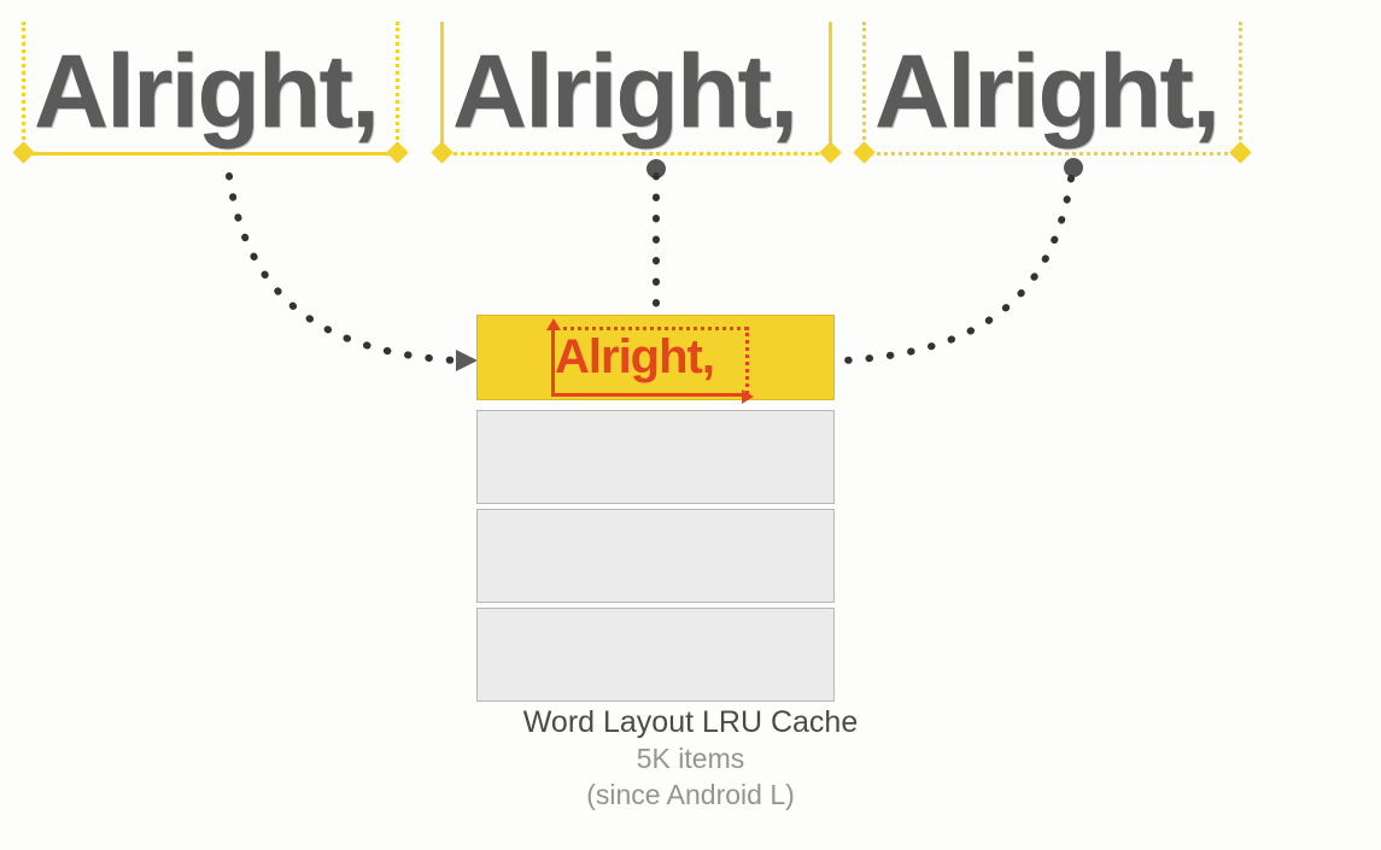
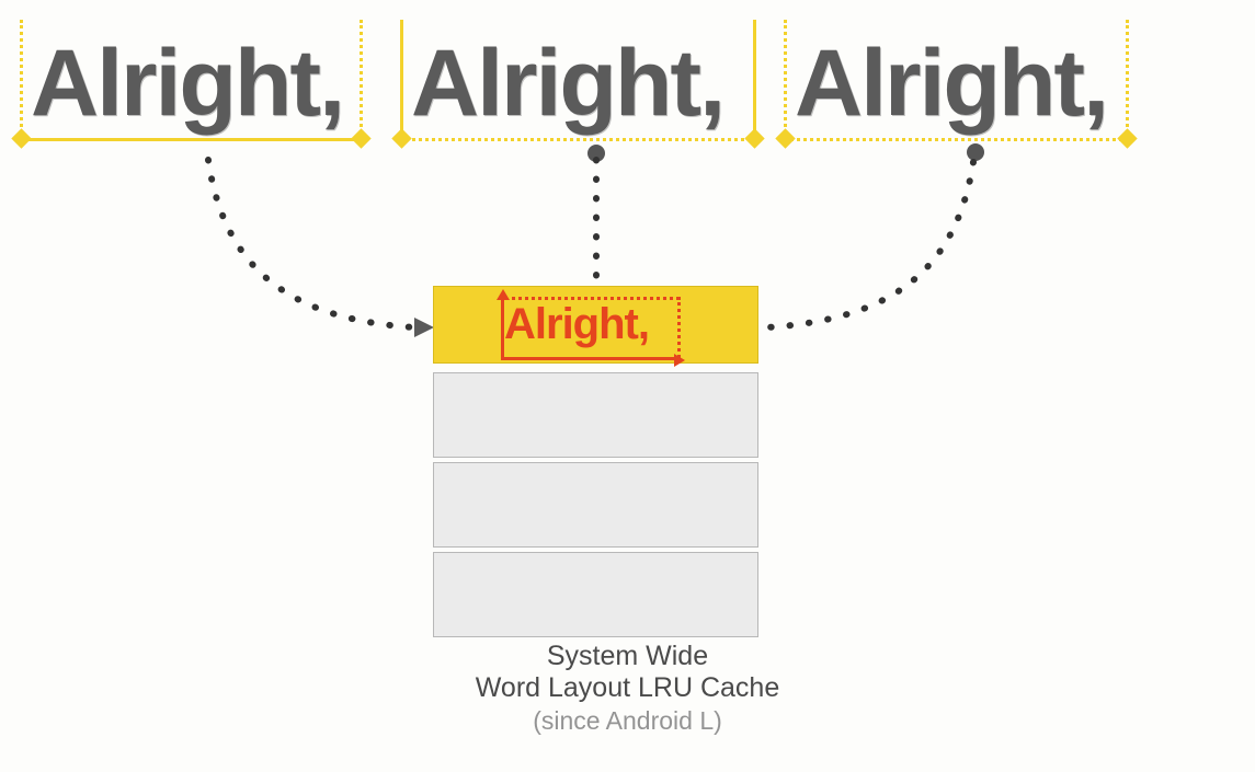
  Alright,
  Alright,
  Alright,
  Alright,
+ System Wide
  Word Layout LRU Cache
- 5K items
  (since Android L)
